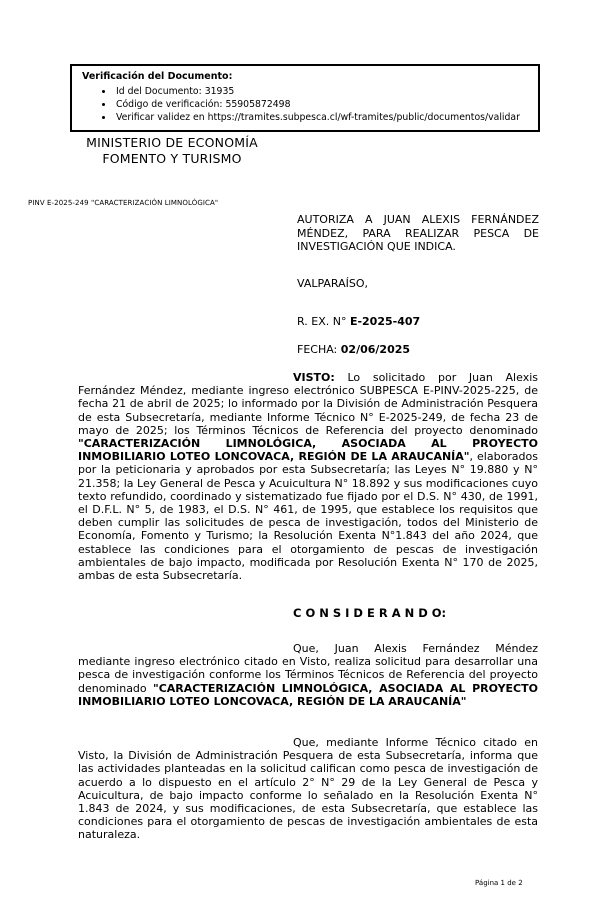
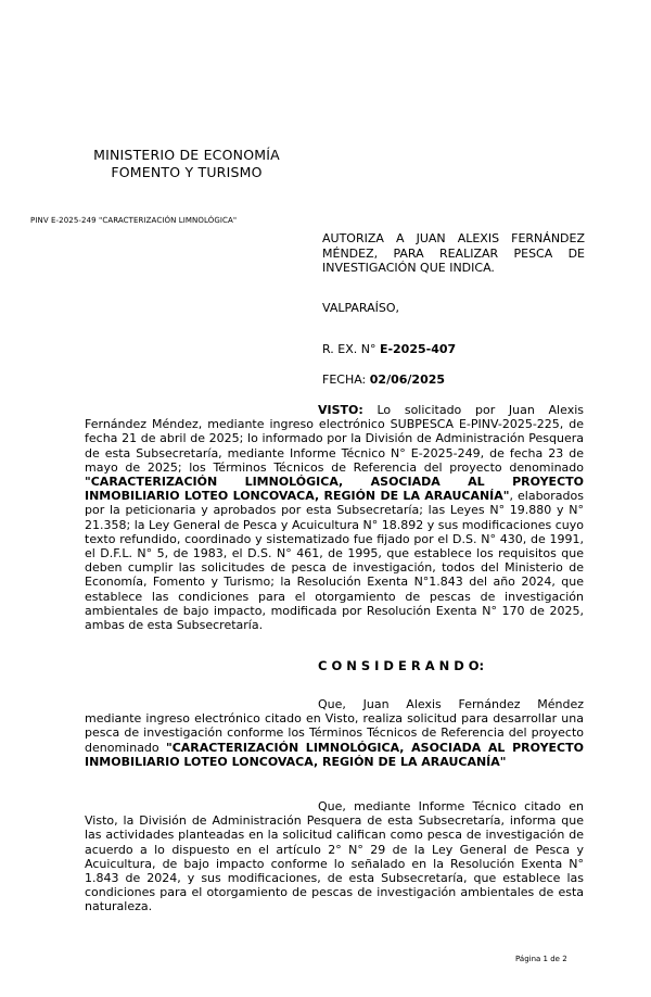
- Verificación del Documento:
- Id del Documento: 31935
- Código de verificación: 55905872498
- Verificar validez en https://tramites.subpesca.cl/wf-tramites/public/documentos/validar
  MINISTERIO DE ECONOMÍA
  FOMENTO Y TURISMO
  PINV E-2025-249 "CARACTERIZACIÓN LIMNOLÓGICA"
  AUTORIZA A JUAN ALEXIS FERNÁNDEZ MÉNDEZ, PARA REALIZAR PESCA DE INVESTIGACIÓN QUE INDICA.
  VALPARAÍSO,
  R. EX. N° E-2025-407
  FECHA: 02/06/2025
  VISTO: Lo solicitado por Juan Alexis Fernández Méndez, mediante ingreso electrónico SUBPESCA E-PINV-2025-225, de fecha 21 de abril de 2025; lo informado por la División de Administración Pesquera de esta Subsecretaría, mediante Informe Técnico N° E-2025-249, de fecha 23 de mayo de 2025; los Términos Técnicos de Referencia del proyecto denominado "CARACTERIZACIÓN LIMNOLÓGICA, ASOCIADA AL PROYECTO INMOBILIARIO LOTEO LONCOVACA, REGIÓN DE LA ARAUCANÍA", elaborados por la peticionaria y aprobados por esta Subsecretaría; las Leyes N° 19.880 y N° 21.358; la Ley General de Pesca y Acuicultura N° 18.892 y sus modificaciones cuyo texto refundido, coordinado y sistematizado fue fijado por el D.S. N° 430, de 1991, el D.F.L. N° 5, de 1983, el D.S. N° 461, de 1995, que establece los requisitos que deben cumplir las solicitudes de pesca de investigación, todos del Ministerio de Economía, Fomento y Turismo; la Resolución Exenta N°1.843 del año 2024, que establece las condiciones para el otorgamiento de pescas de investigación ambientales de bajo impacto, modificada por Resolución Exenta N° 170 de 2025, ambas de esta Subsecretaría.
  C O N S I D E R A N D O:
  Que, Juan Alexis Fernández Méndez mediante ingreso electrónico citado en Visto, realiza solicitud para desarrollar una pesca de investigación conforme los Términos Técnicos de Referencia del proyecto denominado "CARACTERIZACIÓN LIMNOLÓGICA, ASOCIADA AL PROYECTO INMOBILIARIO LOTEO LONCOVACA, REGIÓN DE LA ARAUCANÍA"
  Que, mediante Informe Técnico citado en Visto, la División de Administración Pesquera de esta Subsecretaría, informa que las actividades planteadas en la solicitud califican como pesca de investigación de acuerdo a lo dispuesto en el artículo 2° N° 29 de la Ley General de Pesca y Acuicultura, de bajo impacto conforme lo señalado en la Resolución Exenta N° 1.843 de 2024, y sus modificaciones, de esta Subsecretaría, que establece las condiciones para el otorgamiento de pescas de investigación ambientales de esta naturaleza.
  Página 1 de 2
